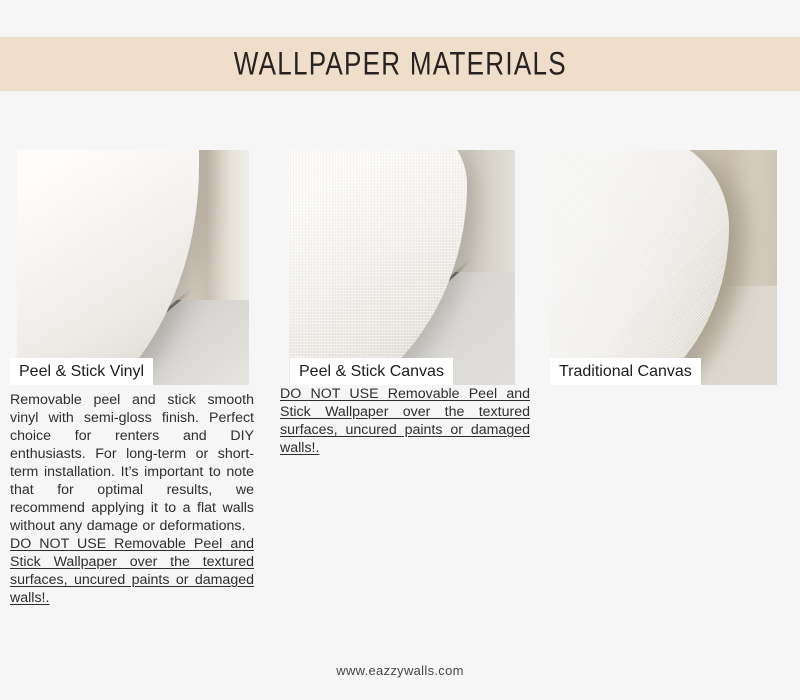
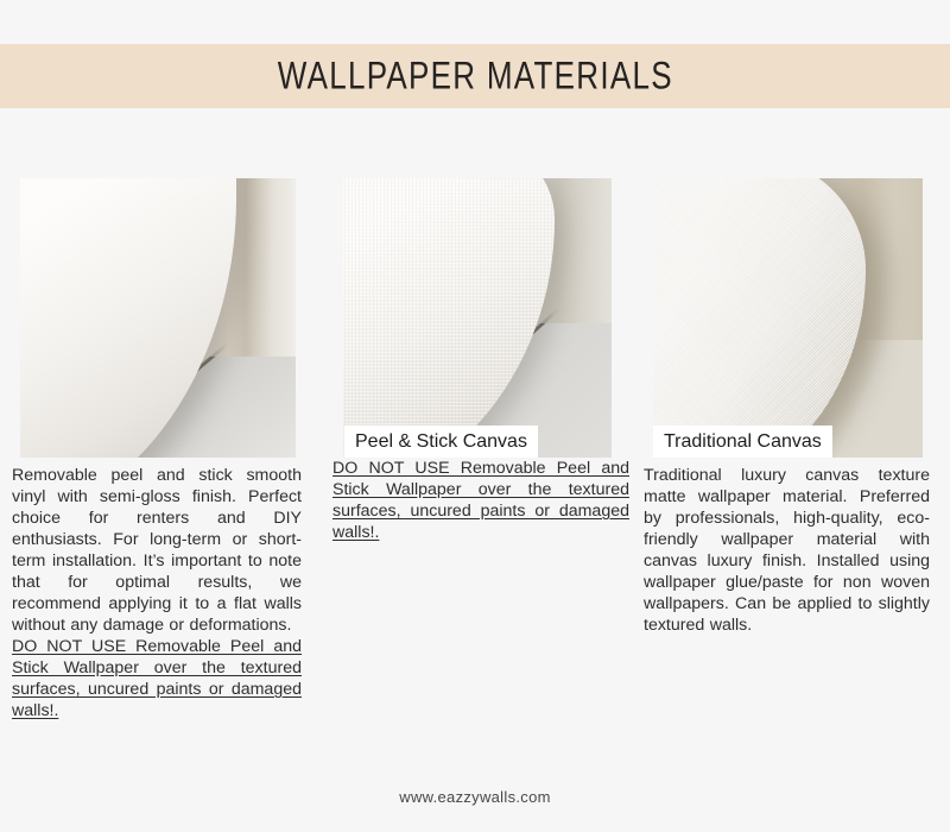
  WALLPAPER MATERIALS
- Peel & Stick Vinyl
  Removable peel and stick smooth vinyl with semi-gloss finish. Perfect choice for renters and DIY enthusiasts. For long-term or short-term installation. It’s important to note that for optimal results, we recommend applying it to a flat walls without any damage or deformations.
  DO NOT USE Removable Peel and Stick Wallpaper over the textured surfaces, uncured paints or damaged walls!.
  Peel & Stick Canvas
  DO NOT USE Removable Peel and Stick Wallpaper over the textured surfaces, uncured paints or damaged walls!.
  Traditional Canvas
+ Traditional luxury canvas texture matte wallpaper material. Preferred by professionals, high-quality, eco-friendly wallpaper material with canvas luxury finish. Installed using wallpaper glue/paste for non woven wallpapers. Can be applied to slightly textured walls.
  www.eazzywalls.com
